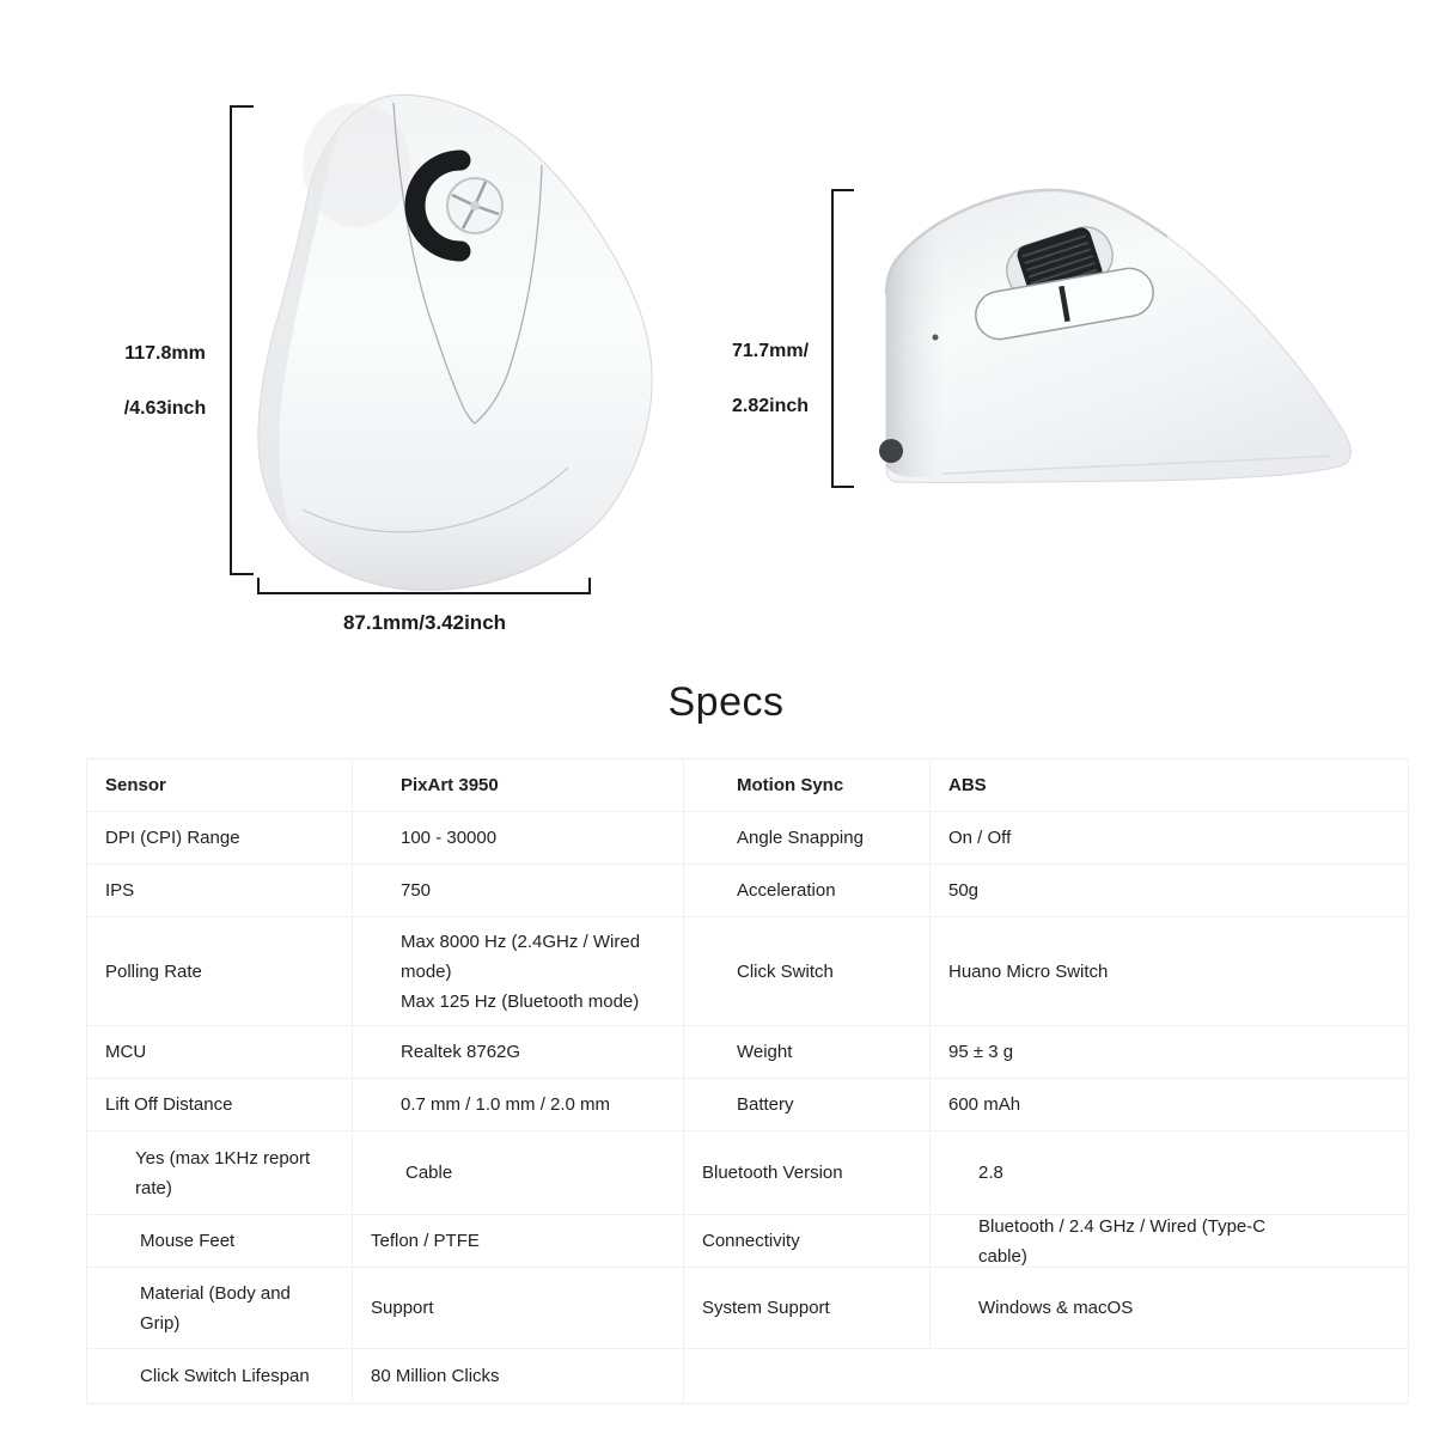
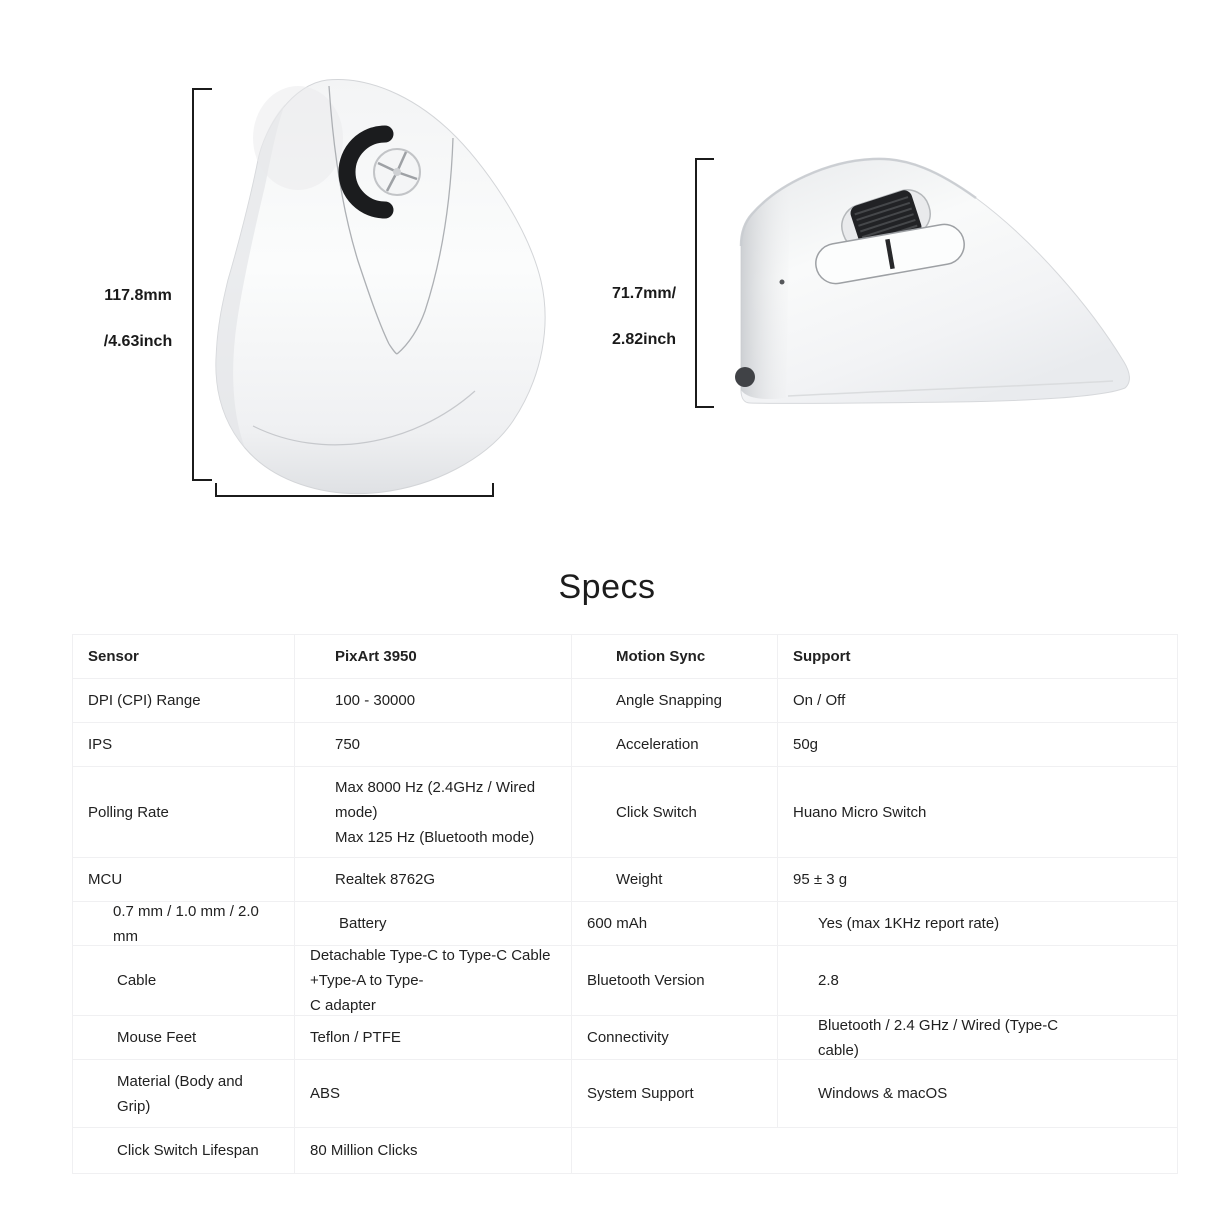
  117.8mm
  /4.63inch
- 87.1mm/3.42inch
  71.7mm/
  2.82inch
  Specs
  Sensor
  PixArt 3950
  Motion Sync
- ABS
+ Support
  DPI (CPI) Range
  100 - 30000
  Angle Snapping
  On / Off
  IPS
  750
  Acceleration
  50g
  Polling Rate
  Max 8000 Hz (2.4GHz / Wired
  mode)
  Max 125 Hz (Bluetooth mode)
  Click Switch
  Huano Micro Switch
  MCU
  Realtek 8762G
  Weight
  95 ± 3 g
- Lift Off Distance
  0.7 mm / 1.0 mm / 2.0 mm
  Battery
  600 mAh
  Yes (max 1KHz report rate)
  Cable
+ Detachable Type-C to Type-C Cable +Type-A to Type-
+ C adapter
  Bluetooth Version
  2.8
  Mouse Feet
  Teflon / PTFE
  Connectivity
  Bluetooth / 2.4 GHz / Wired (Type-C
  cable)
  Material (Body and
  Grip)
- Support
+ ABS
  System Support
  Windows & macOS
  Click Switch Lifespan
  80 Million Clicks
